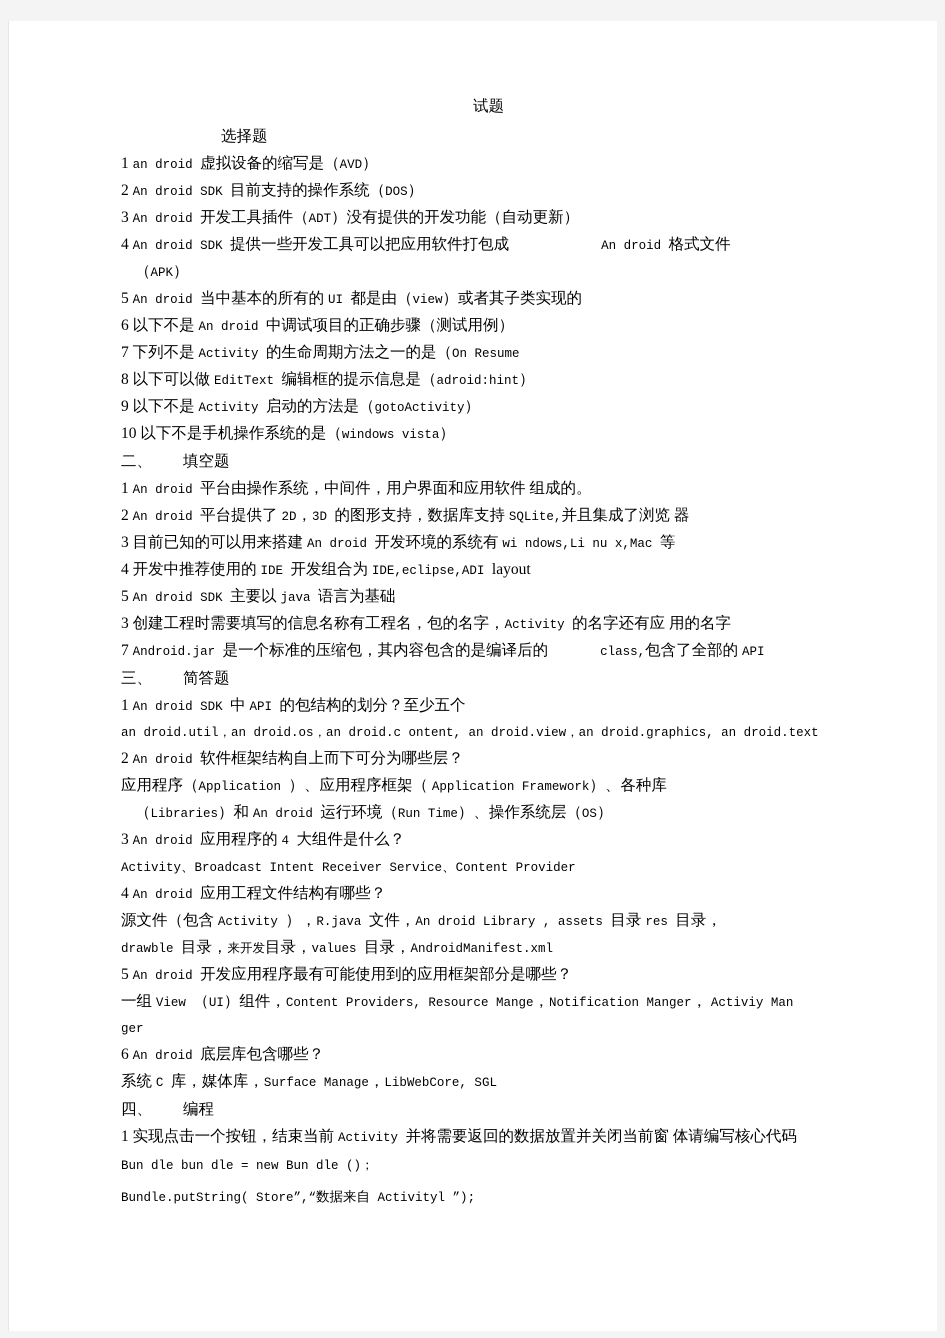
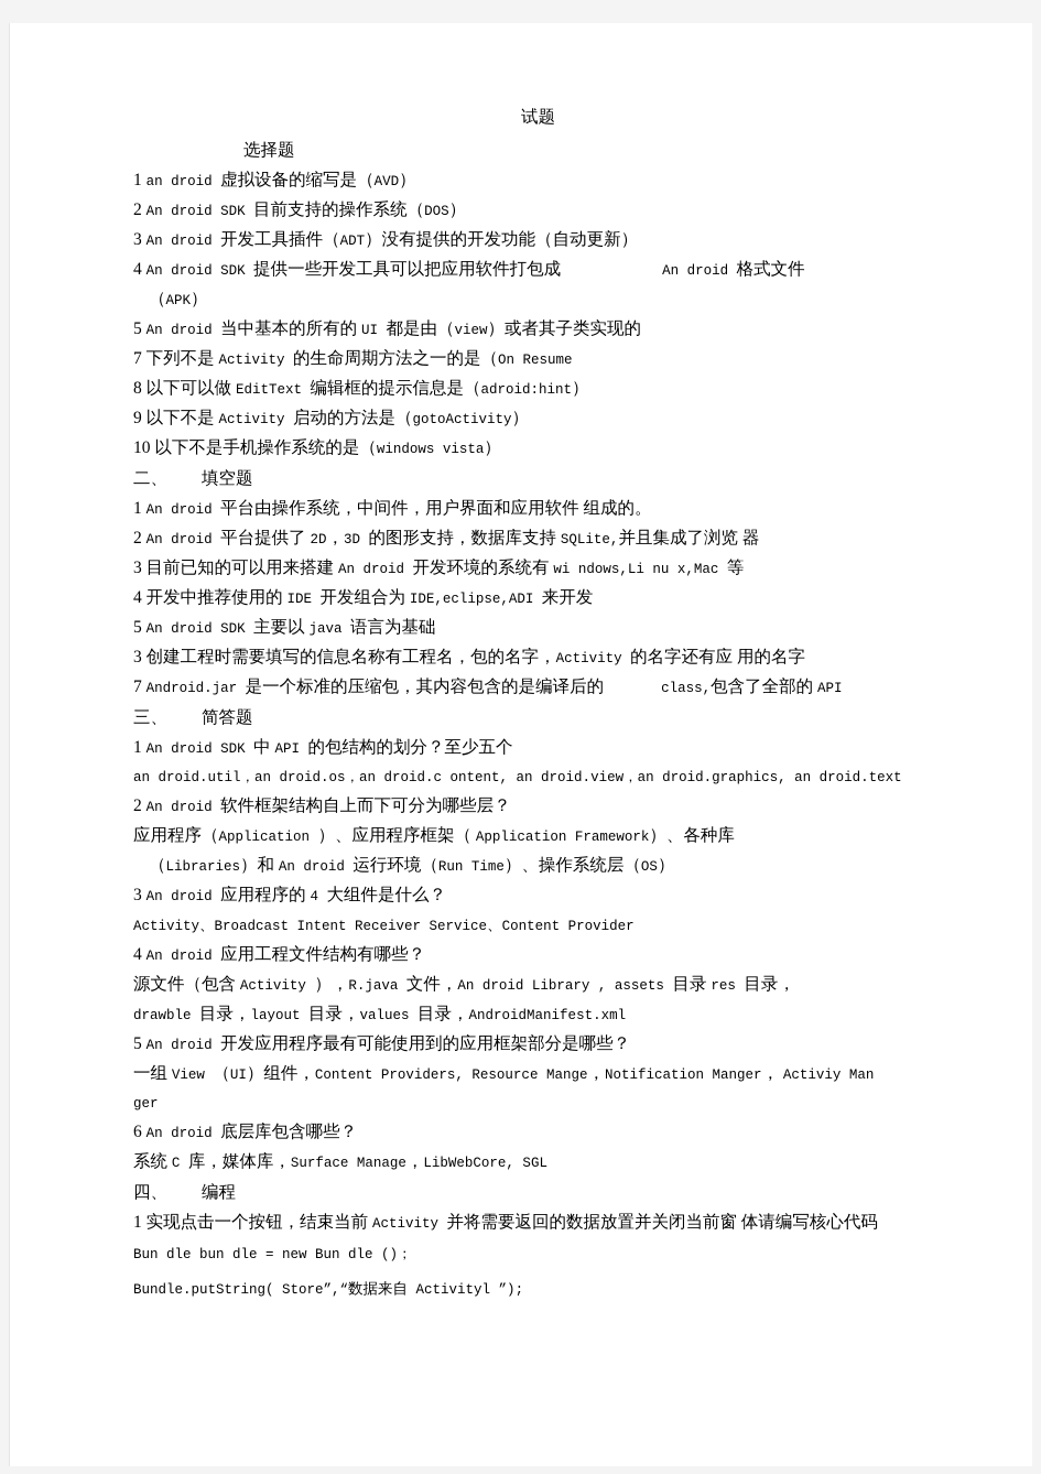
  试题
  选择题
  1 an droid 虚拟设备的缩写是（AVD）
  2 An droid SDK 目前支持的操作系统（DOS）
  3 An droid 开发工具插件（ADT）没有提供的开发功能（自动更新）
  4 An droid SDK 提供一些开发工具可以把应用软件打包成 An droid 格式文件
  （APK）
  5 An droid 当中基本的所有的 UI 都是由（view）或者其子类实现的
- 6 以下不是 An droid 中调试项目的正确步骤（测试用例）
  7 下列不是 Activity 的生命周期方法之一的是（On Resume
  8 以下可以做 EditText 编辑框的提示信息是（adroid:hint）
  9 以下不是 Activity 启动的方法是（gotoActivity）
  10 以下不是手机操作系统的是（windows vista）
  二、 填空题
  1 An droid 平台由操作系统，中间件，用户界面和应用软件 组成的。
  2 An droid 平台提供了 2D，3D 的图形支持，数据库支持 SQLite,并且集成了浏览 器
  3 目前已知的可以用来搭建 An droid 开发环境的系统有 wi ndows,Li nu x,Mac 等
- 4 开发中推荐使用的 IDE 开发组合为 IDE,eclipse,ADI layout
+ 4 开发中推荐使用的 IDE 开发组合为 IDE,eclipse,ADI 来开发
  5 An droid SDK 主要以 java 语言为基础
  3 创建工程时需要填写的信息名称有工程名，包的名字，Activity 的名字还有应 用的名字
  7 Android.jar 是一个标准的压缩包，其内容包含的是编译后的 class,包含了全部的 API
  三、 简答题
  1 An droid SDK 中 API 的包结构的划分？至少五个
  an droid.util，an droid.os，an droid.c ontent, an droid.view，an droid.graphics, an droid.text
  2 An droid 软件框架结构自上而下可分为哪些层？
  应用程序（Application ）、应用程序框架（ Application Framework）、各种库
  （Libraries）和 An droid 运行环境（Run Time）、操作系统层（OS）
  3 An droid 应用程序的 4 大组件是什么？
  Activity、Broadcast Intent Receiver Service、Content Provider
  4 An droid 应用工程文件结构有哪些？
  源文件（包含 Activity ），R.java 文件，An droid Library , assets 目录 res 目录，
- drawble 目录，来开发目录，values 目录，AndroidManifest.xml
+ drawble 目录，layout 目录，values 目录，AndroidManifest.xml
  5 An droid 开发应用程序最有可能使用到的应用框架部分是哪些？
  一组 View （UI）组件，Content Providers, Resource Mange，Notification Manger， Activiy Man
  ger
  6 An droid 底层库包含哪些？
  系统 C 库，媒体库，Surface Manage，LibWebCore, SGL
  四、 编程
  1 实现点击一个按钮，结束当前 Activity 并将需要返回的数据放置并关闭当前窗 体请编写核心代码
  Bun dle bun dle = new Bun dle ()；
  Bundle.putString( Store”,“数据来自 Activityl ”);
